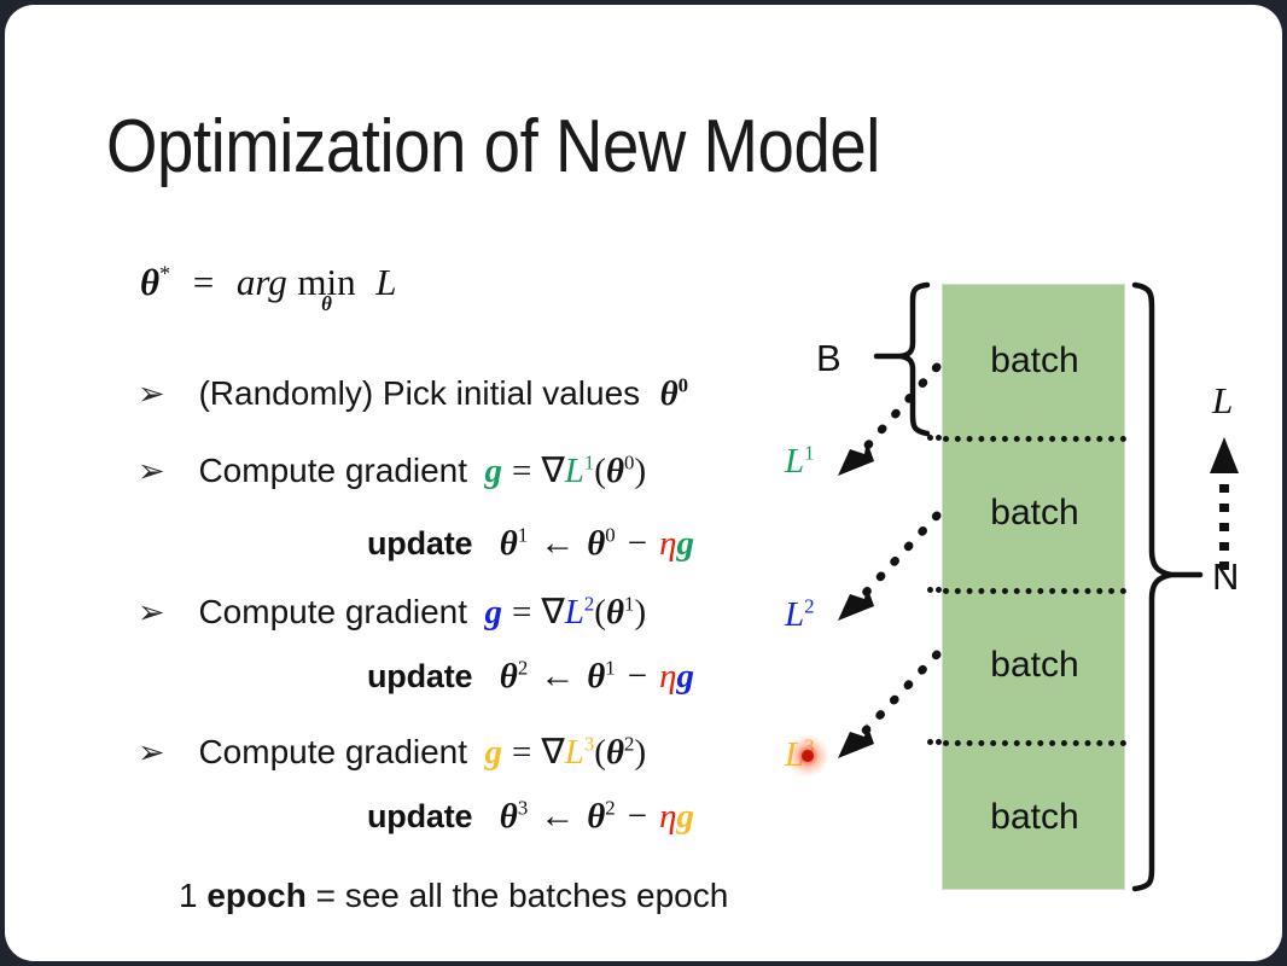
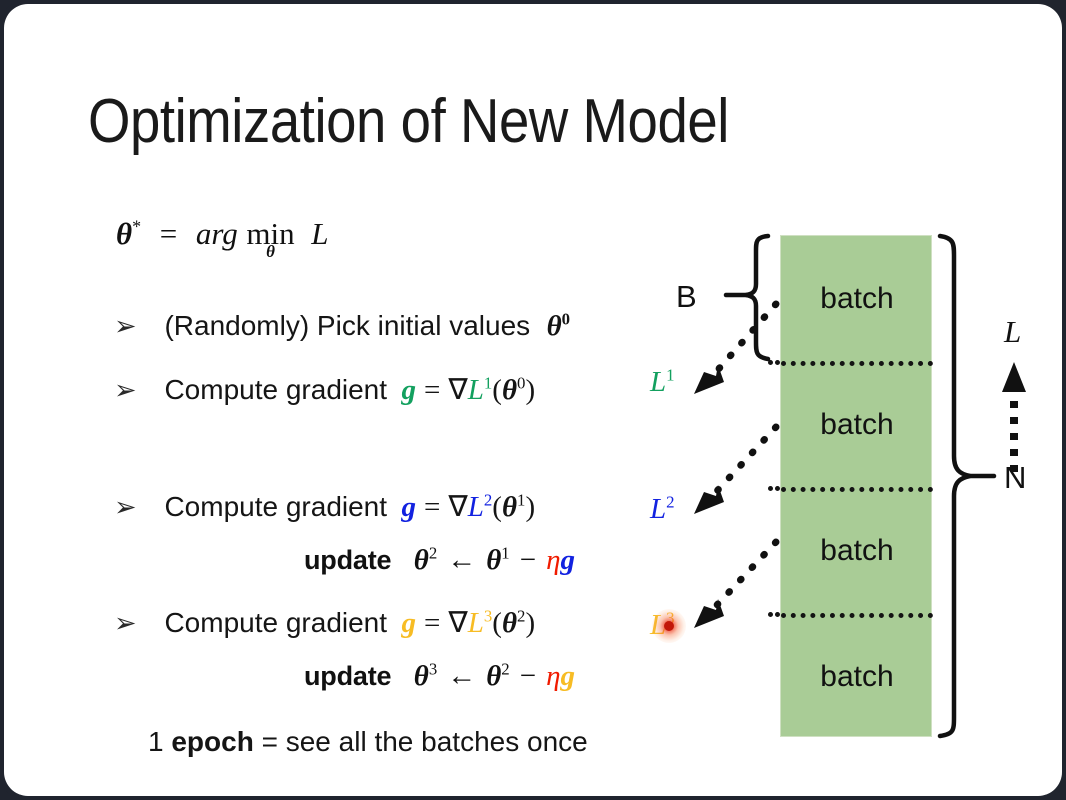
  Optimization of New Model
  θ* = arg min
  θ
  L
  ➢ (Randomly) Pick initial values θ0
  ➢ Compute gradient g = ∇L1(θ0)
- update θ1 ← θ0 − ηg
  ➢ Compute gradient g = ∇L2(θ1)
  update θ2 ← θ1 − ηg
  ➢ Compute gradient g = ∇L3(θ2)
  update θ3 ← θ2 − ηg
  L1
  L2
- 1 epoch = see all the batches epoch
+ 1 epoch = see all the batches once
  batch
  batch
  batch
  batch
  B
  N
  L
